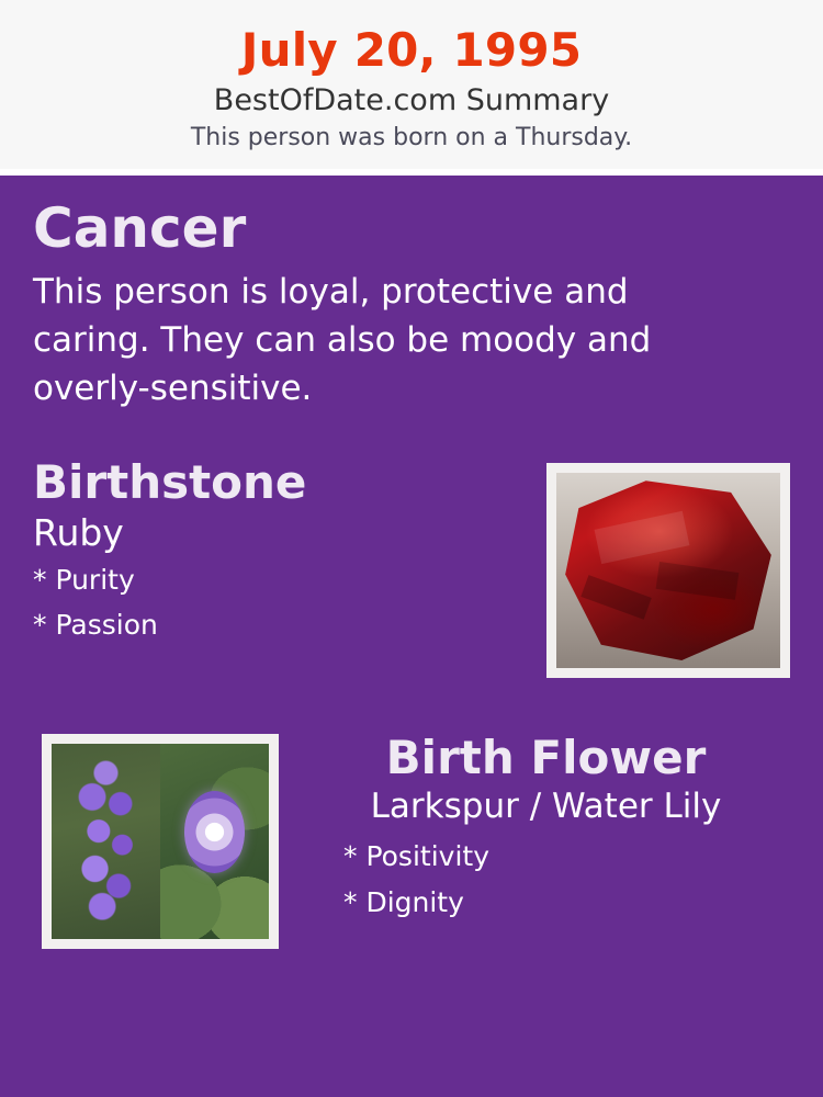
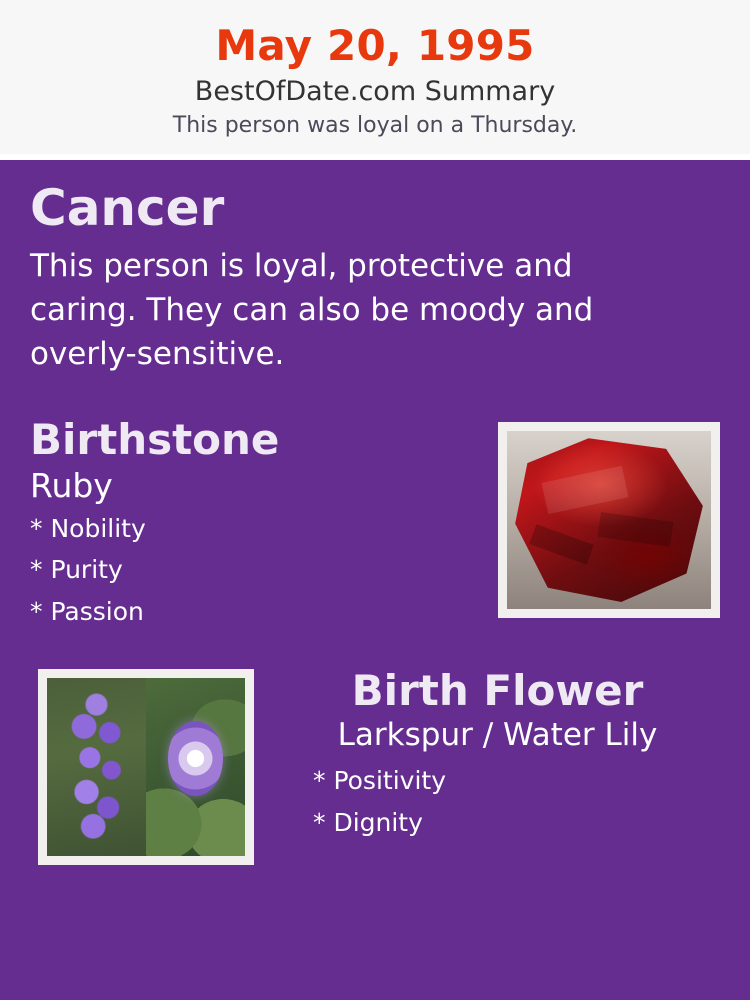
- July 20, 1995
+ May 20, 1995
  BestOfDate.com Summary
- This person was born on a Thursday.
+ This person was loyal on a Thursday.
  Cancer
  This person is loyal, protective and caring. They can also be moody and overly-sensitive.
  Birthstone
  Ruby
+ * Nobility
  * Purity
  * Passion
  Birth Flower
  Larkspur / Water Lily
  * Positivity
  * Dignity
